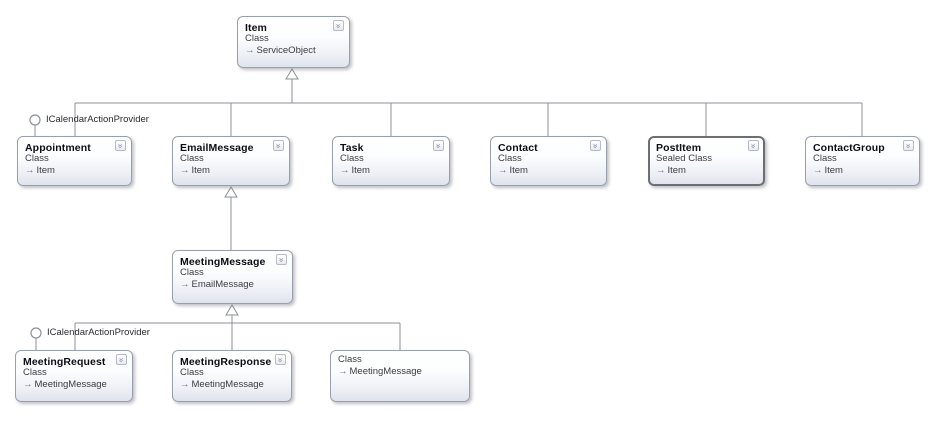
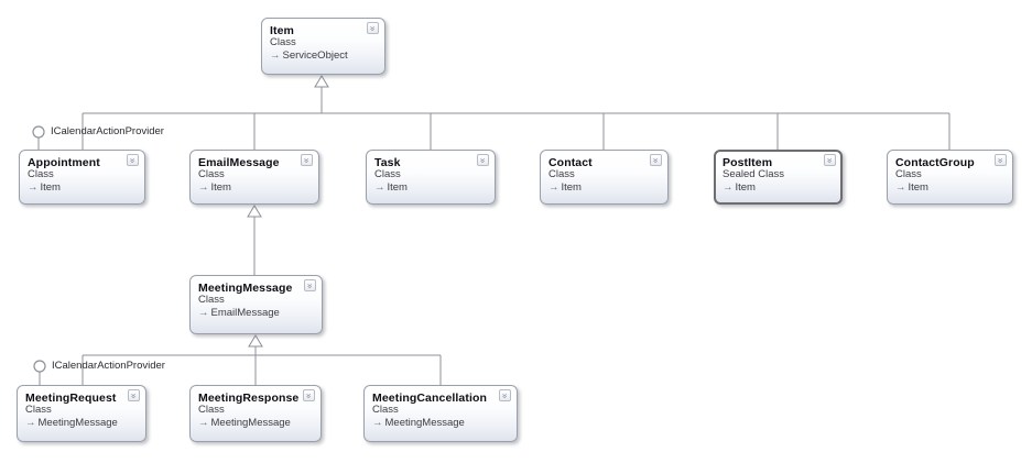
  ICalendarActionProvider
  ICalendarActionProvider
  Item
  Class
  → ServiceObject
  Appointment
  Class
  → Item
  EmailMessage
  Class
  → Item
  Task
  Class
  → Item
  Contact
  Class
  → Item
  PostItem
  Sealed Class
  → Item
  ContactGroup
  Class
  → Item
  MeetingMessage
  Class
  → EmailMessage
  MeetingRequest
  Class
  → MeetingMessage
  MeetingResponse
  Class
  → MeetingMessage
+ MeetingCancellation
  Class
  → MeetingMessage
